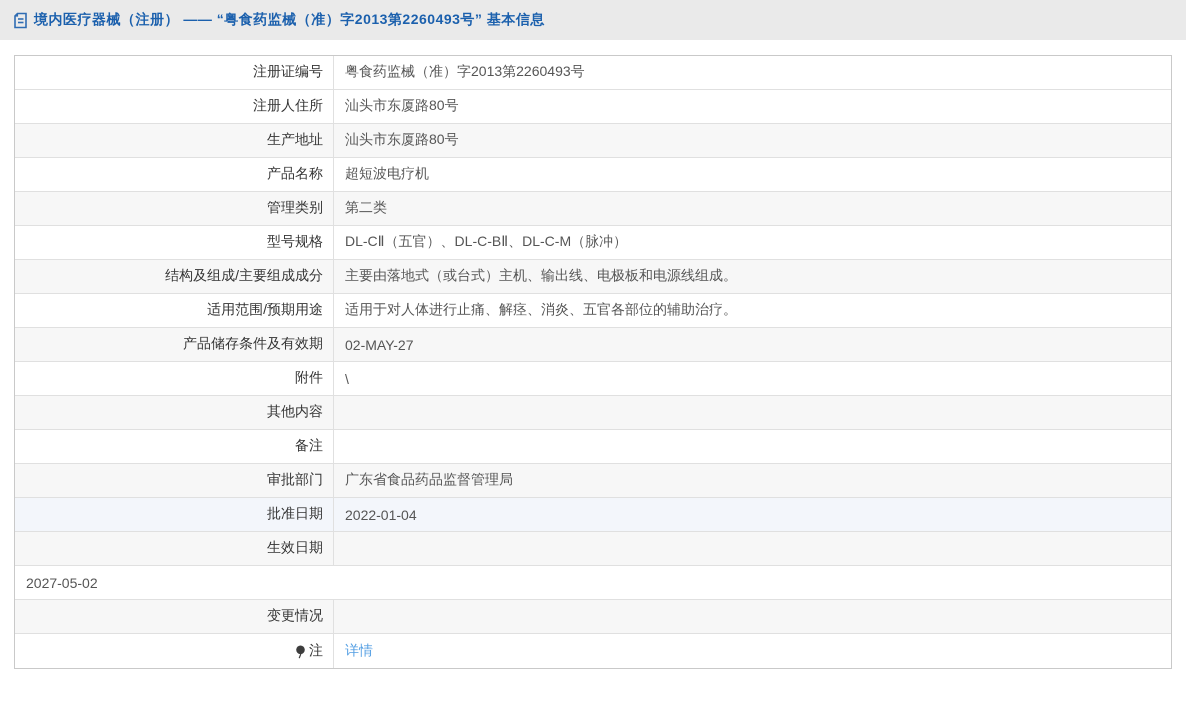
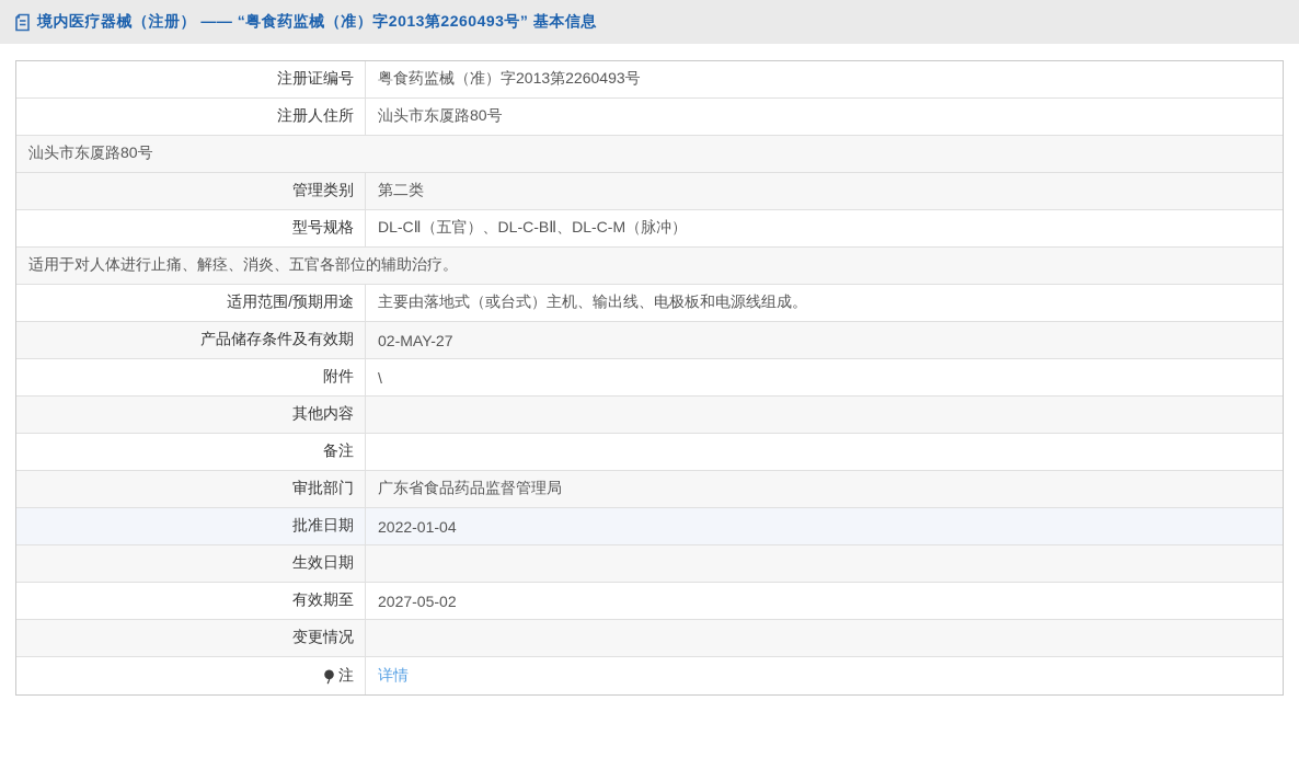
  境内医疗器械（注册） —— “粤食药监械（准）字2013第2260493号” 基本信息
  注册证编号
  粤食药监械（准）字2013第2260493号
  注册人住所
  汕头市东厦路80号
- 生产地址
  汕头市东厦路80号
- 产品名称
- 超短波电疗机
  管理类别
  第二类
  型号规格
  DL-CⅡ（五官）、DL-C-BⅡ、DL-C-M（脉冲）
- 结构及组成/主要组成成分
- 主要由落地式（或台式）主机、输出线、电极板和电源线组成。
+ 适用于对人体进行止痛、解痉、消炎、五官各部位的辅助治疗。
  适用范围/预期用途
- 适用于对人体进行止痛、解痉、消炎、五官各部位的辅助治疗。
+ 主要由落地式（或台式）主机、输出线、电极板和电源线组成。
  产品储存条件及有效期
  02-MAY-27
  附件
  \
  其他内容
  备注
  审批部门
  广东省食品药品监督管理局
  批准日期
  2022-01-04
  生效日期
+ 有效期至
  2027-05-02
  变更情况
  注
  详情
